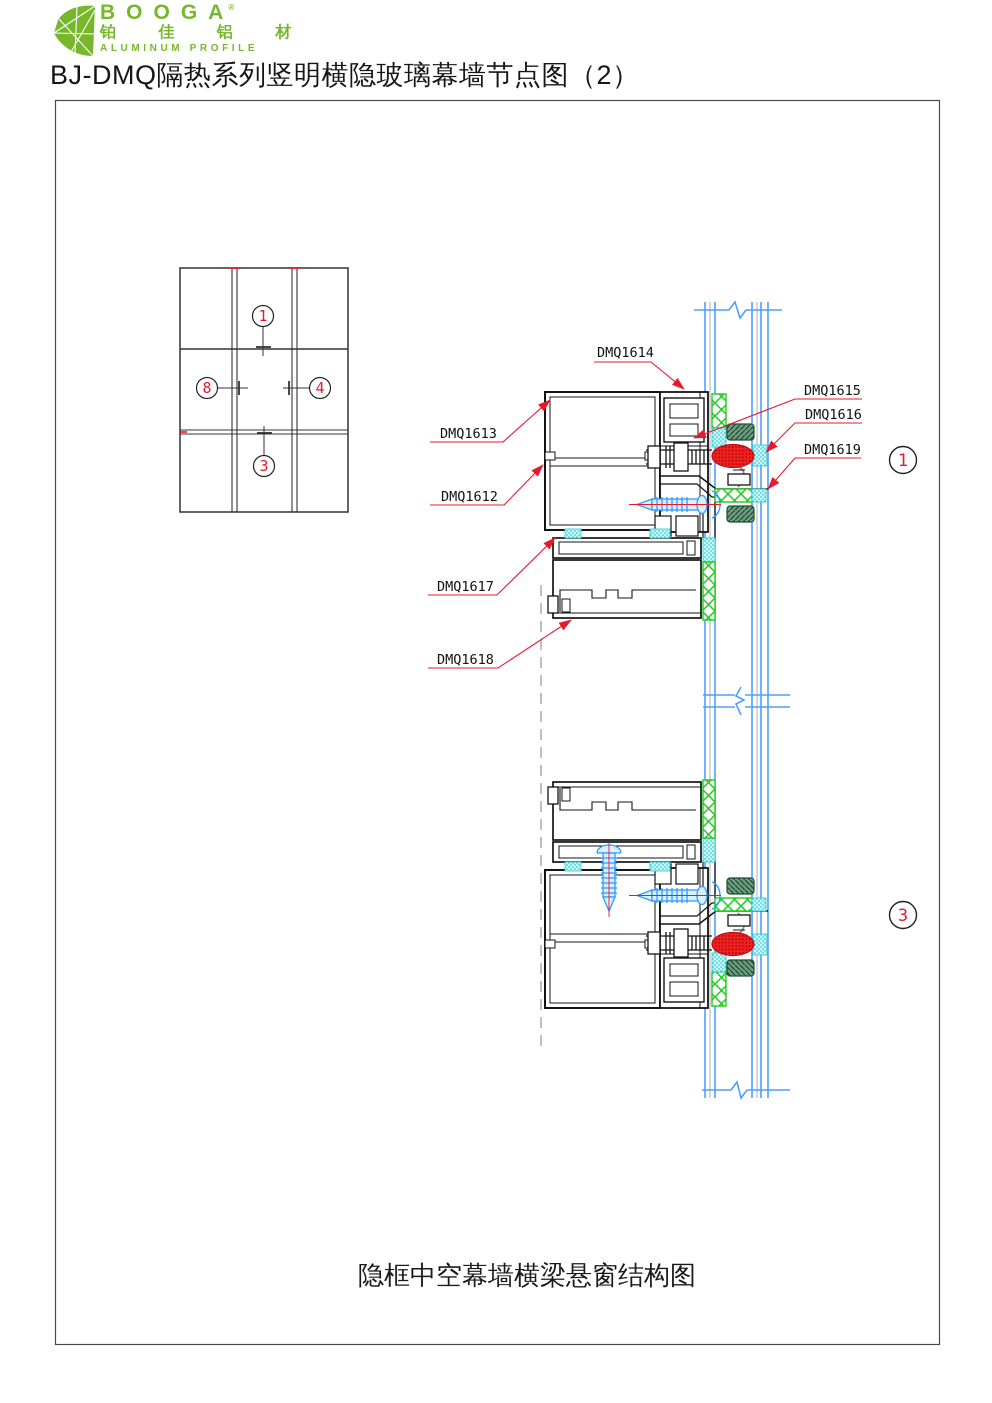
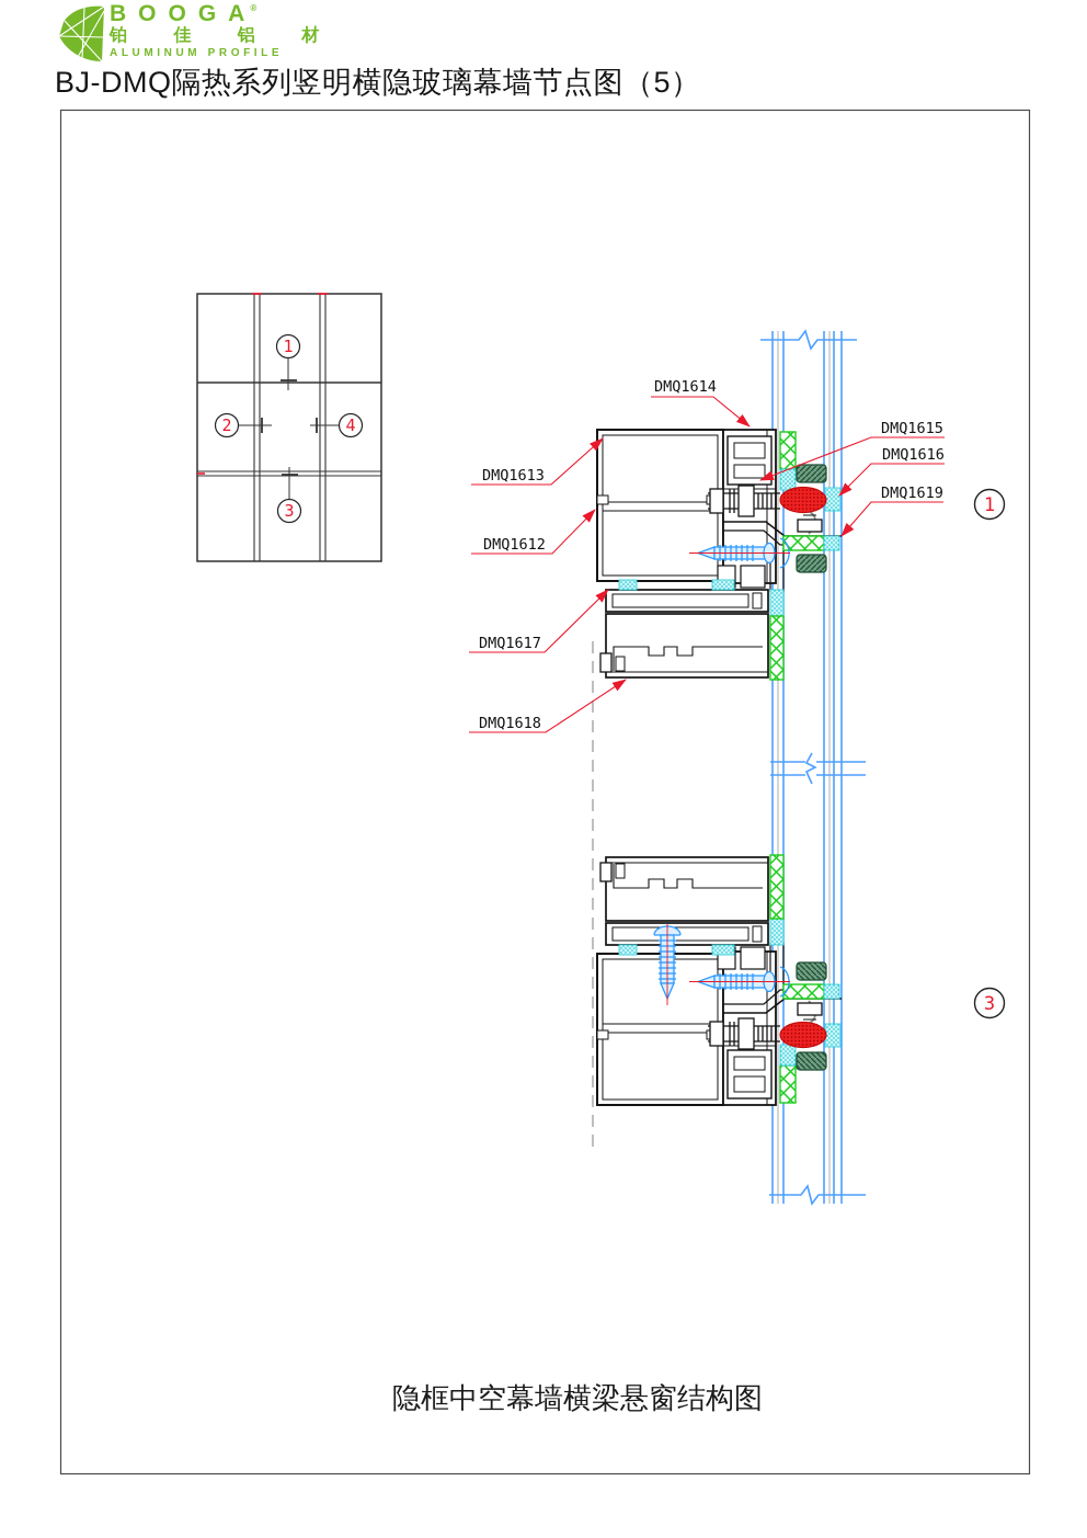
  BOOGA
  ®
  铂 佳 铝 材
  ALUMINUM PROFILE
- BJ-DMQ隔热系列竖明横隐玻璃幕墙节点图（2）
+ BJ-DMQ隔热系列竖明横隐玻璃幕墙节点图（5）
  1
- 8
+ 2
  4
  3
  DMQ1614
  DMQ1613
  DMQ1612
  DMQ1617
  DMQ1618
  DMQ1615
  DMQ1616
  DMQ1619
  1
  3
  隐框中空幕墙横梁悬窗结构图
